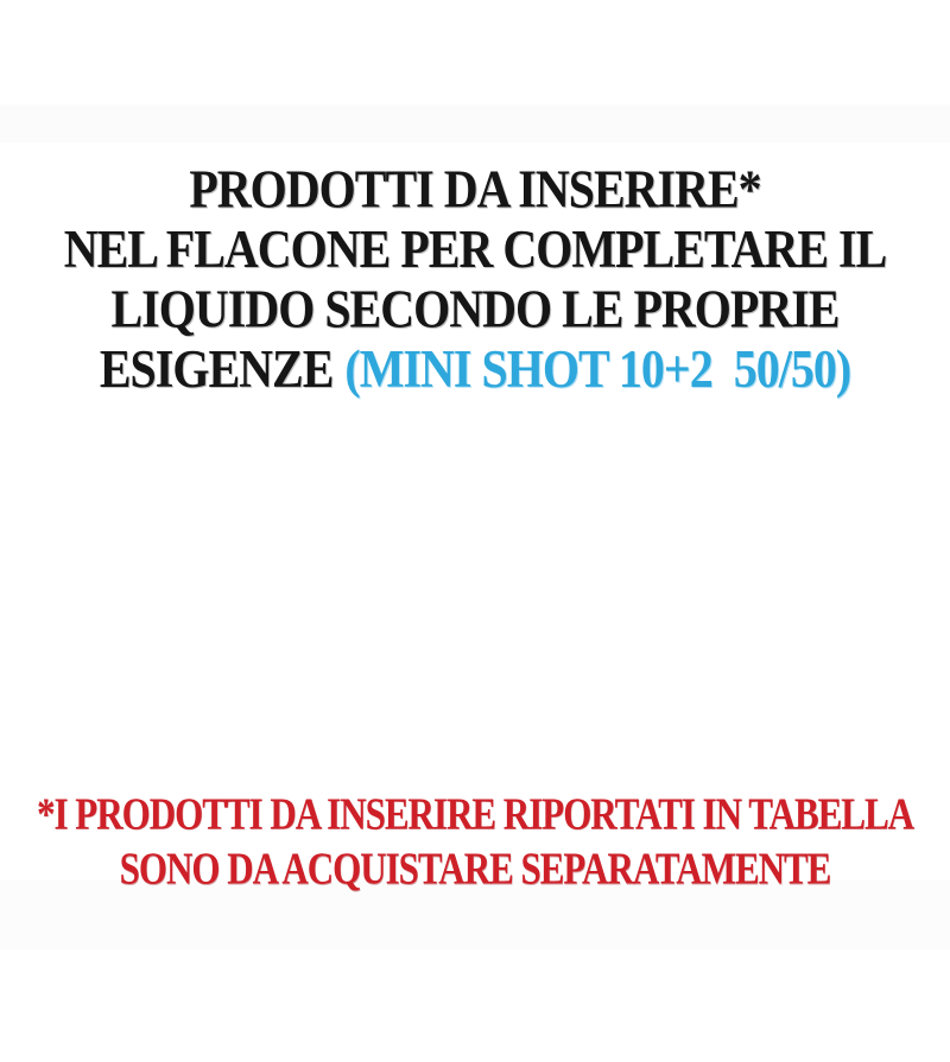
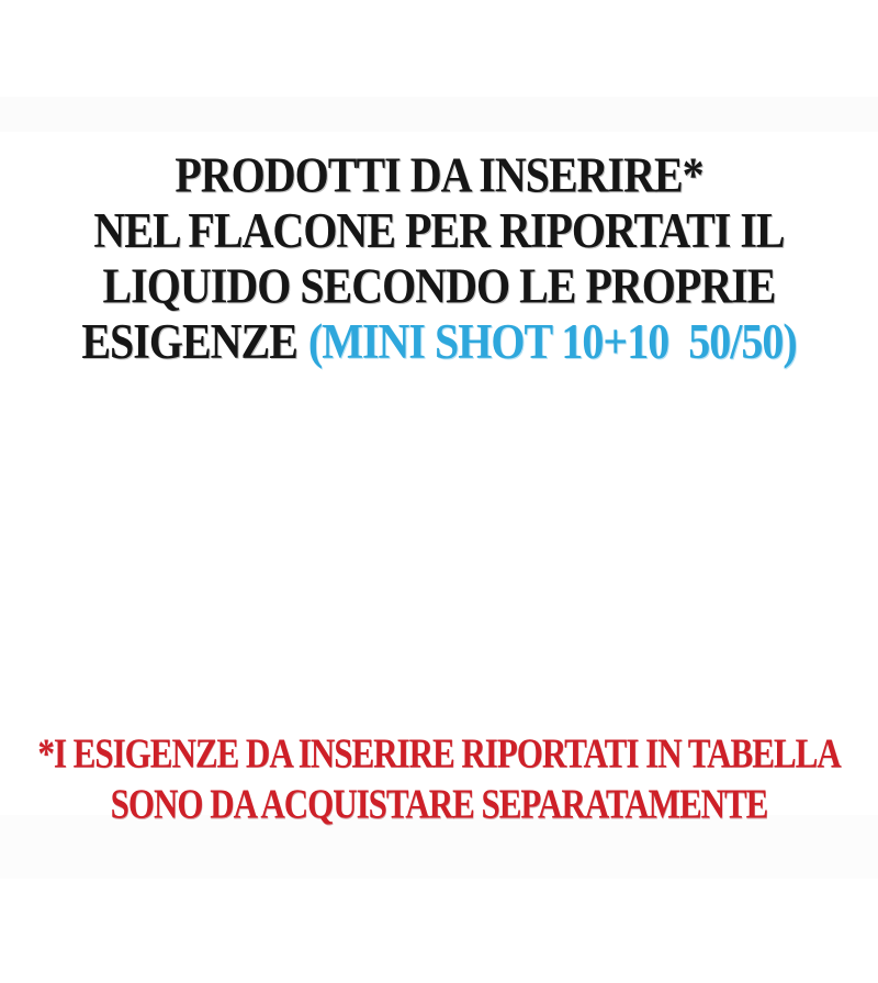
  PRODOTTI DA INSERIRE*
- NEL FLACONE PER COMPLETARE IL
+ NEL FLACONE PER RIPORTATI IL
  LIQUIDO SECONDO LE PROPRIE
- ESIGENZE (MINI SHOT 10+2 50/50)
+ ESIGENZE (MINI SHOT 10+10 50/50)
- *I PRODOTTI DA INSERIRE RIPORTATI IN TABELLA
+ *I ESIGENZE DA INSERIRE RIPORTATI IN TABELLA
  SONO DA ACQUISTARE SEPARATAMENTE
